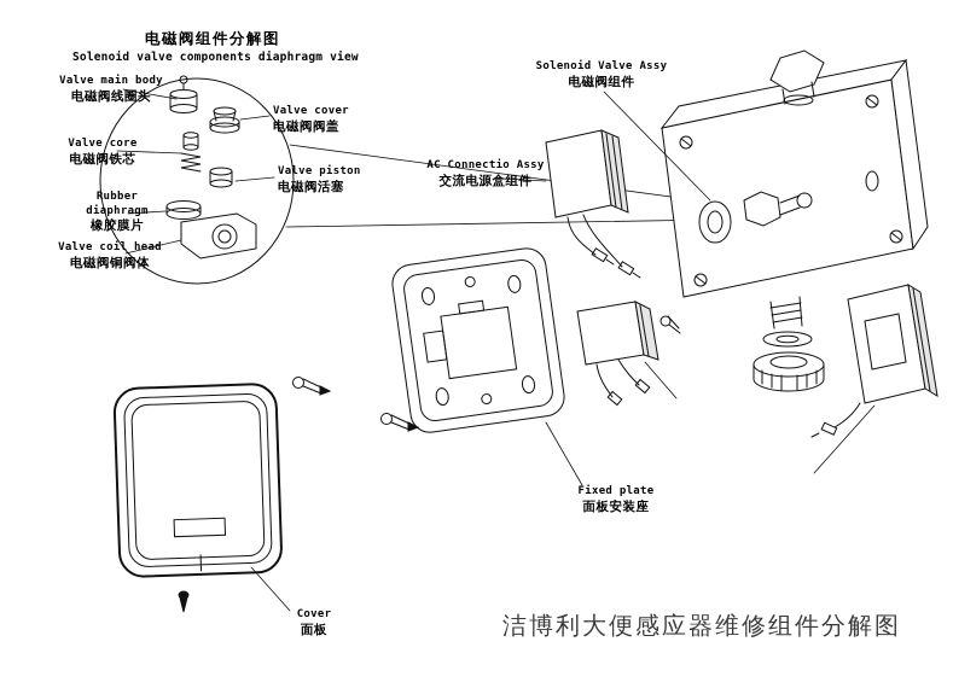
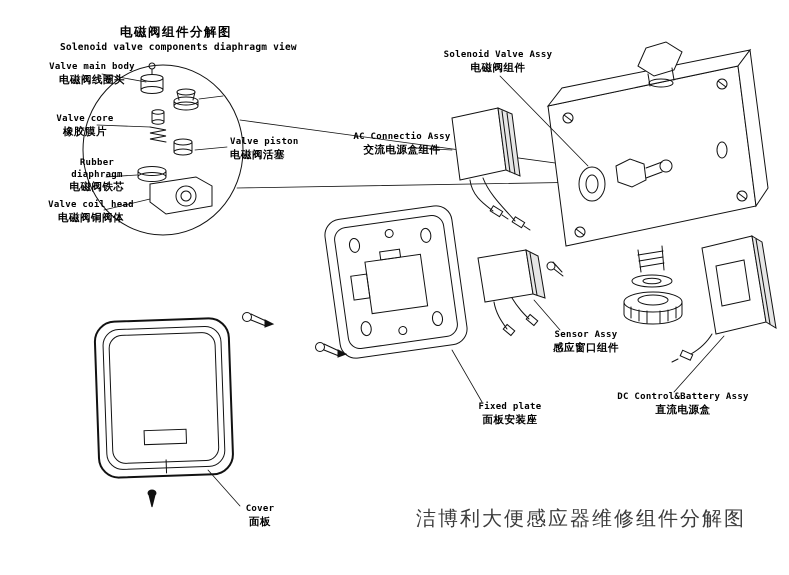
  电磁阀组件分解图
  Solenoid valve components diaphragm view
  Valve main body
  电磁阀线圈头
- Valve cover
- 电磁阀阀盖
  Valve core
- 电磁阀铁芯
+ 橡胶膜片
  Valve piston
  电磁阀活塞
  Rubber diaphragm
- 橡胶膜片
+ 电磁阀铁芯
  Valve coil head
  电磁阀铜阀体
  Solenoid Valve Assy
  电磁阀组件
  AC Connectio Assy
  交流电源盒组件
+ Sensor Assy
+ 感应窗口组件
  Fixed plate
  面板安装座
+ DC Control&Battery Assy
+ 直流电源盒
  Cover
  面板
  洁博利大便感应器维修组件分解图
